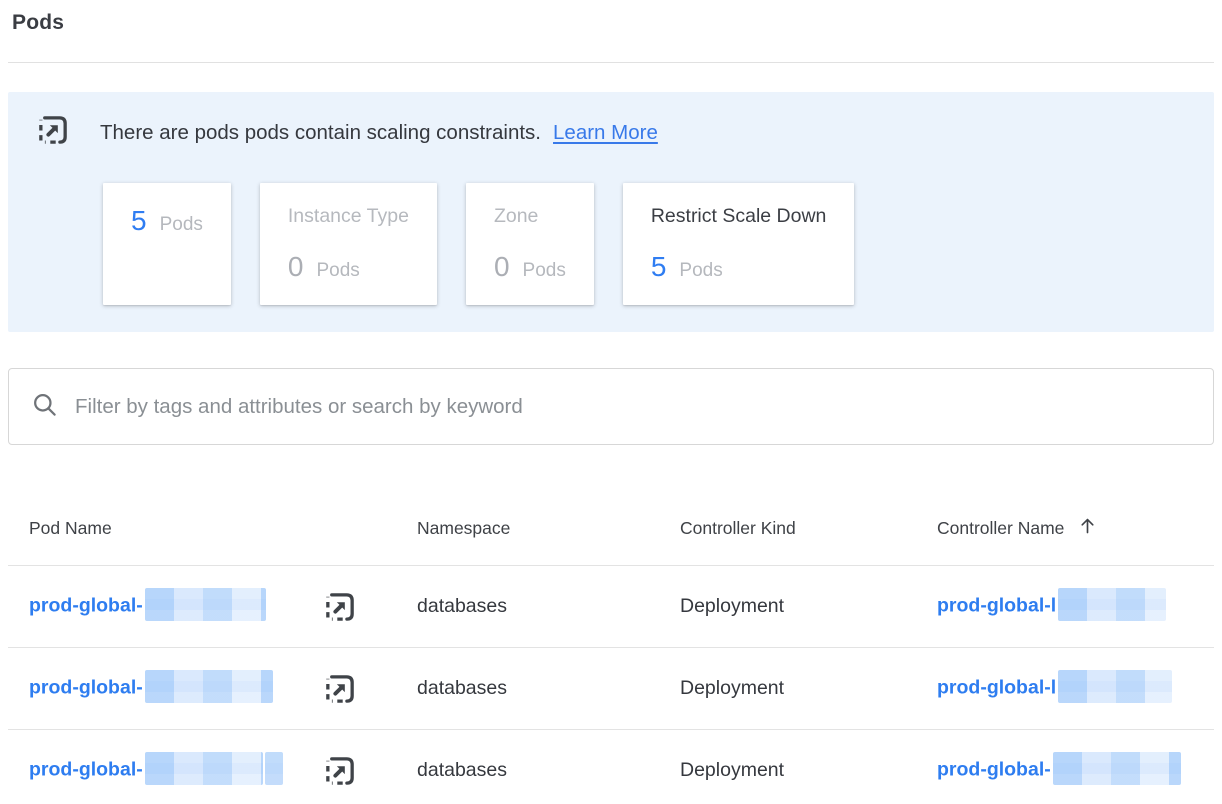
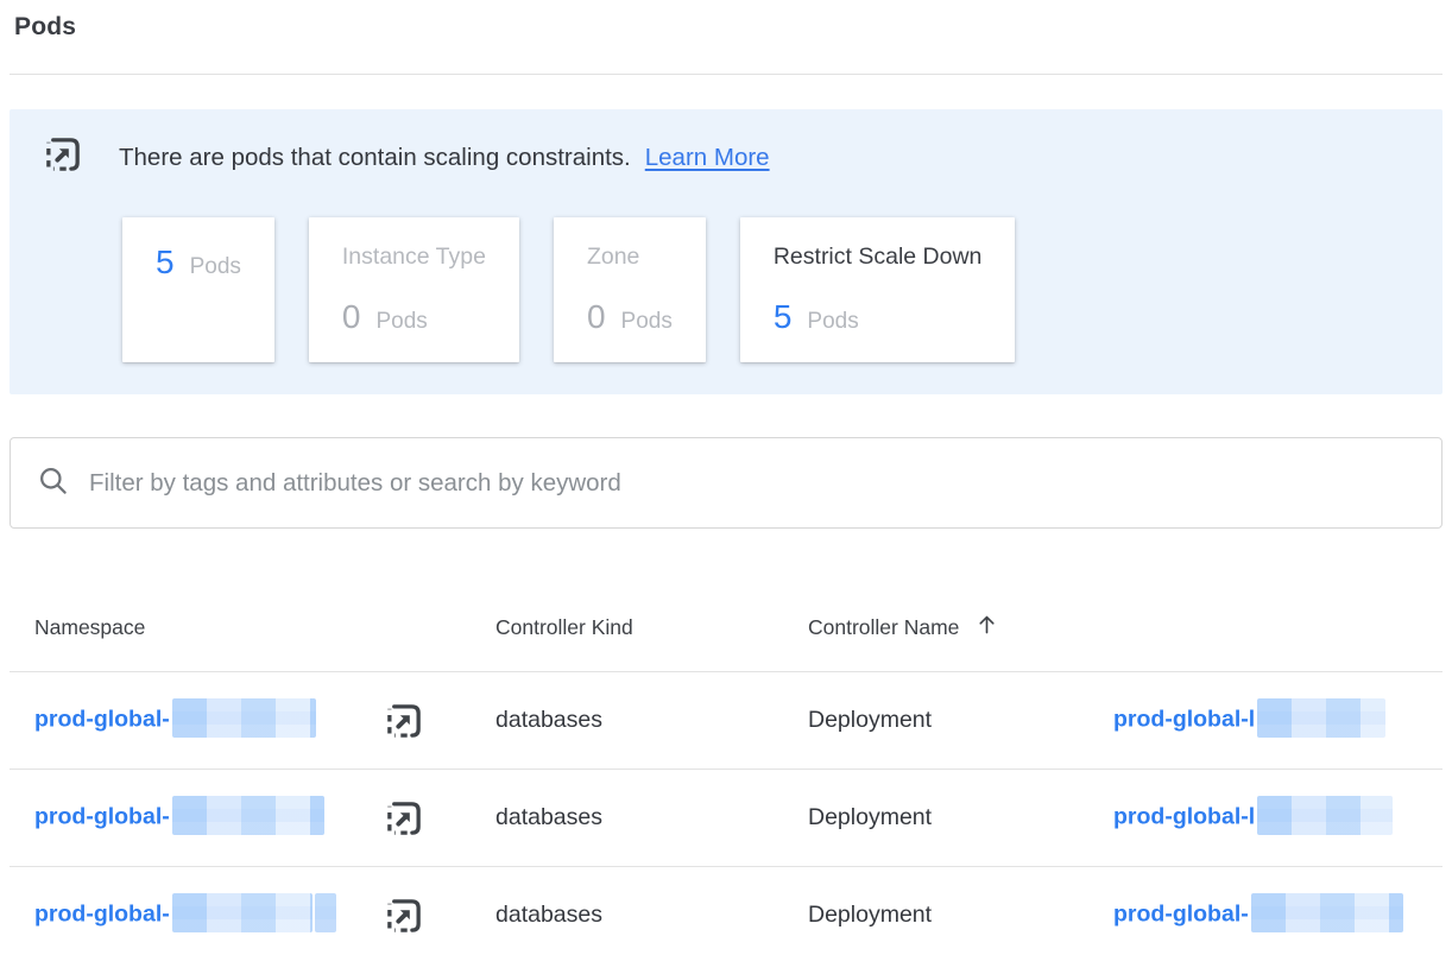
  Pods
- There are pods pods contain scaling constraints.
+ There are pods that contain scaling constraints.
  Learn More
  5
  Pods
  Instance Type
  0
  Pods
  Zone
  0
  Pods
  Restrict Scale Down
  5
  Pods
  Filter by tags and attributes or search by keyword
- Pod Name
  Namespace
  Controller Kind
  Controller Name
  prod-global-
  databases
  Deployment
  prod-global-l
  prod-global-
  databases
  Deployment
  prod-global-l
  prod-global-
  databases
  Deployment
  prod-global-
